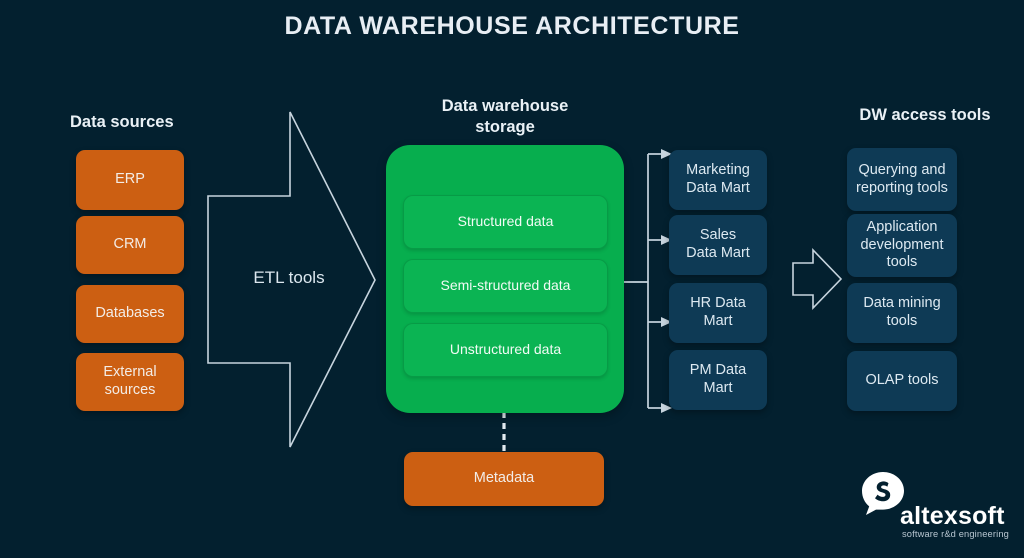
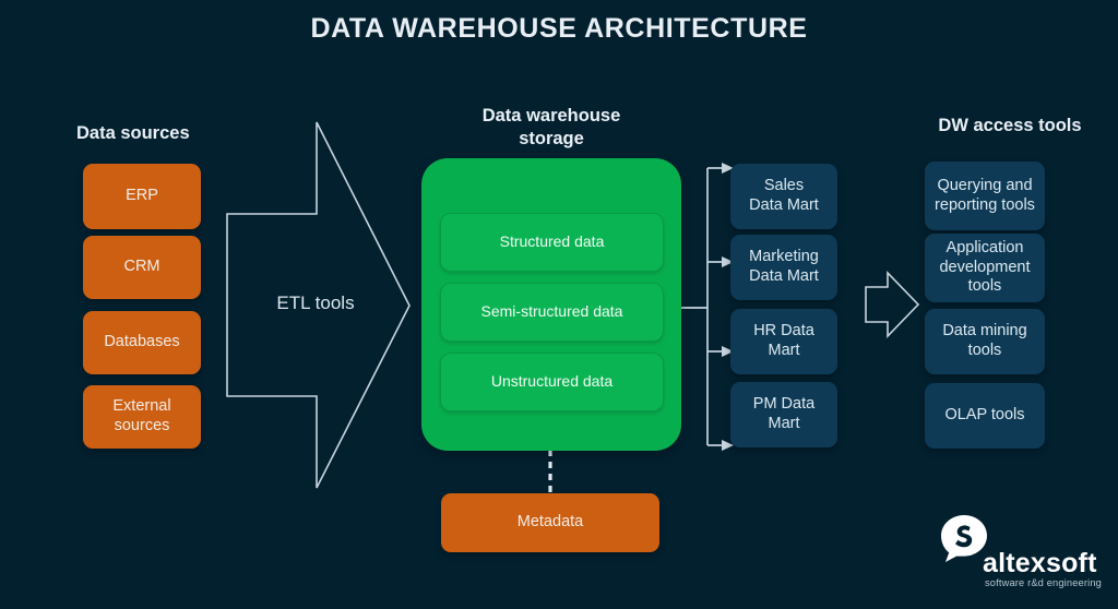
  DATA WAREHOUSE ARCHITECTURE
  Data sources
  Data warehouse
  storage
  DW access tools
  ERP
  CRM
  Databases
  External sources
  ETL tools
  Structured data
  Semi-structured data
  Unstructured data
  Metadata
- Marketing
+ Sales
  Data Mart
- Sales
+ Marketing
  Data Mart
  HR Data
  Mart
  PM Data
  Mart
  Querying and reporting tools
  Application development tools
  Data mining tools
  OLAP tools
  altexsoft
  software r&d engineering
